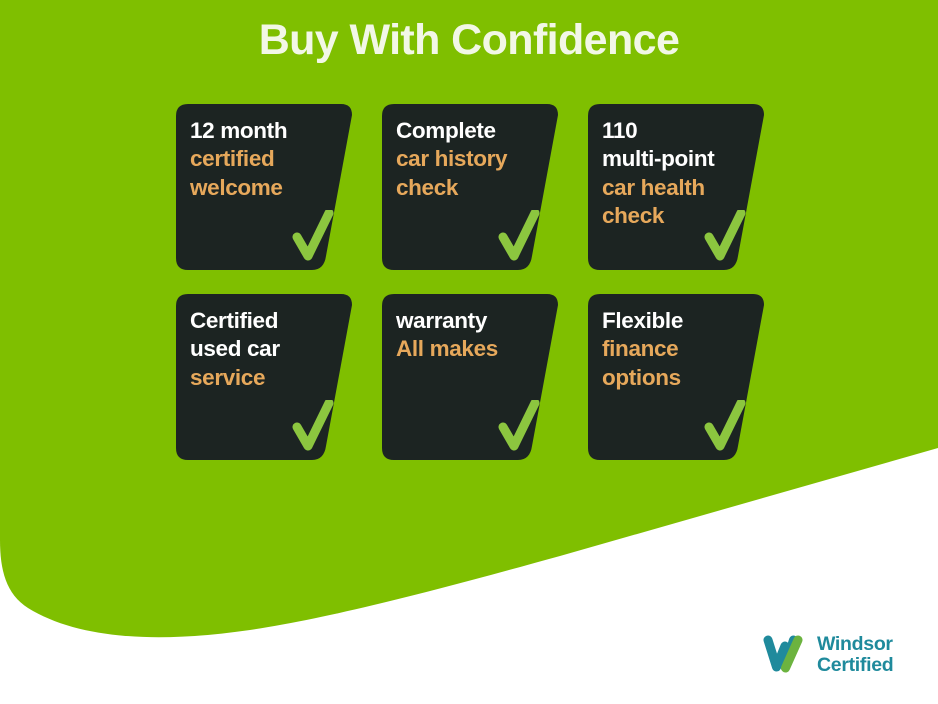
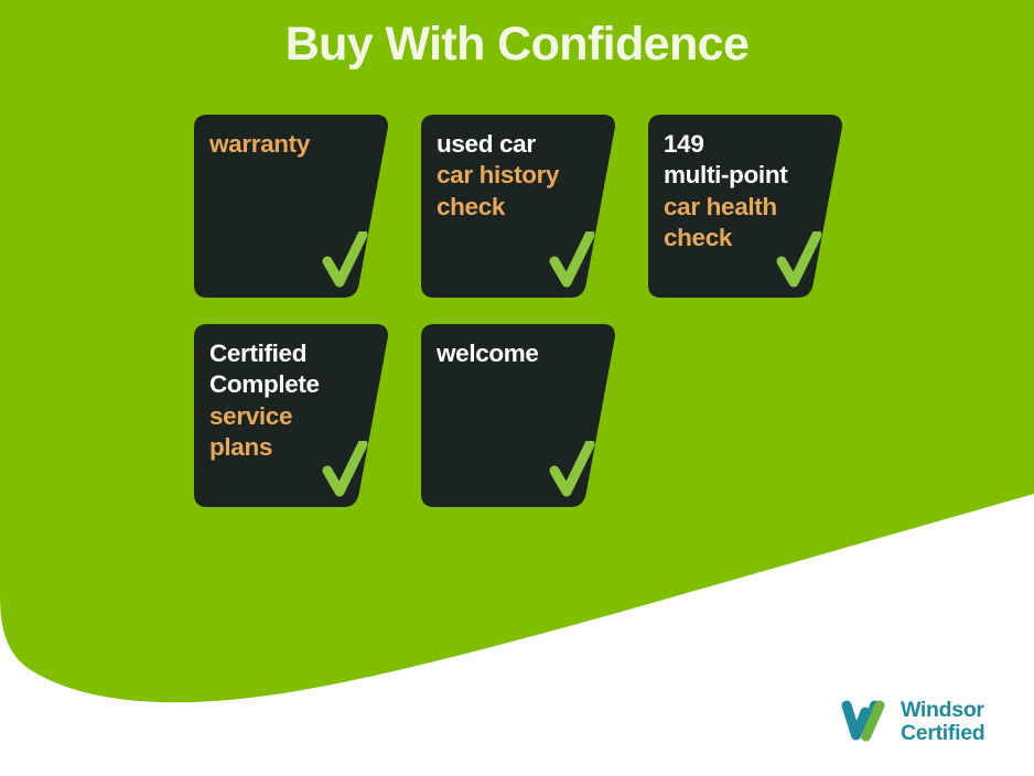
  Buy With Confidence
- 12 month
- certified
- welcome
+ warranty
- Complete
+ used car
  car history
  check
- 110
+ 149
  multi-point
  car health
  check
  Certified
- used car
+ Complete
  service
+ plans
- warranty
+ welcome
- All makes
- Flexible
- finance
- options
  Windsor
  Certified
